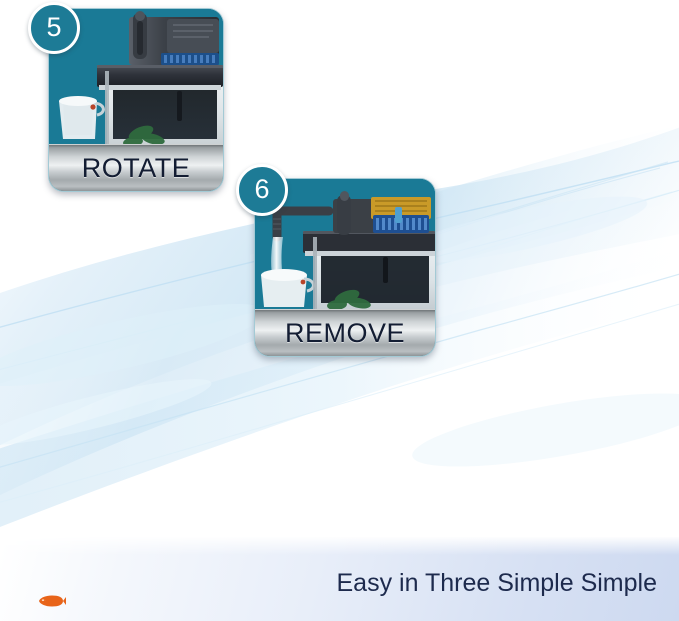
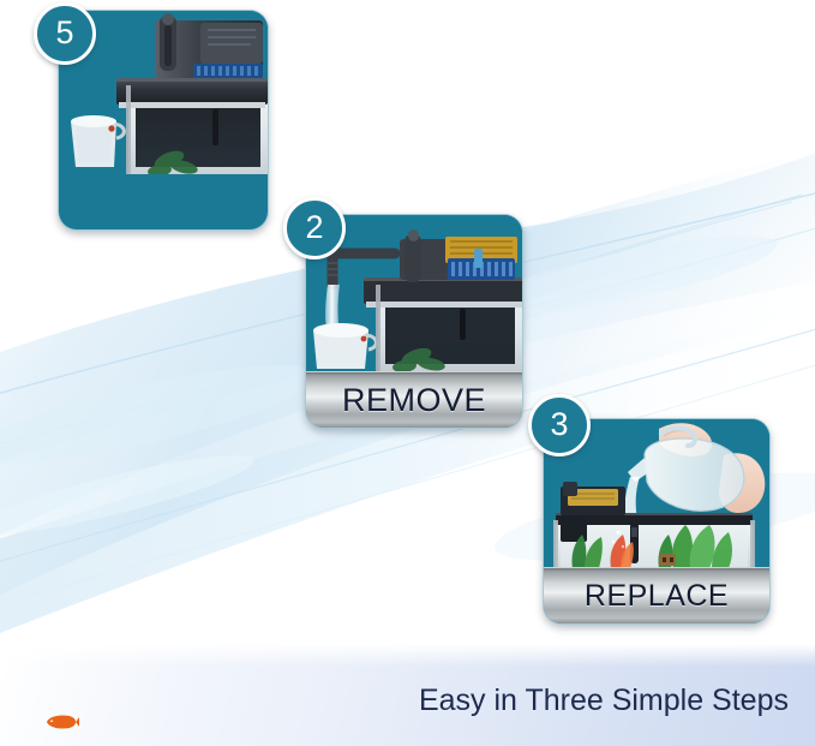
- ROTATE
  5
  REMOVE
- 6
+ 2
+ REPLACE
+ 3
- Easy in Three Simple Simple
+ Easy in Three Simple Steps
